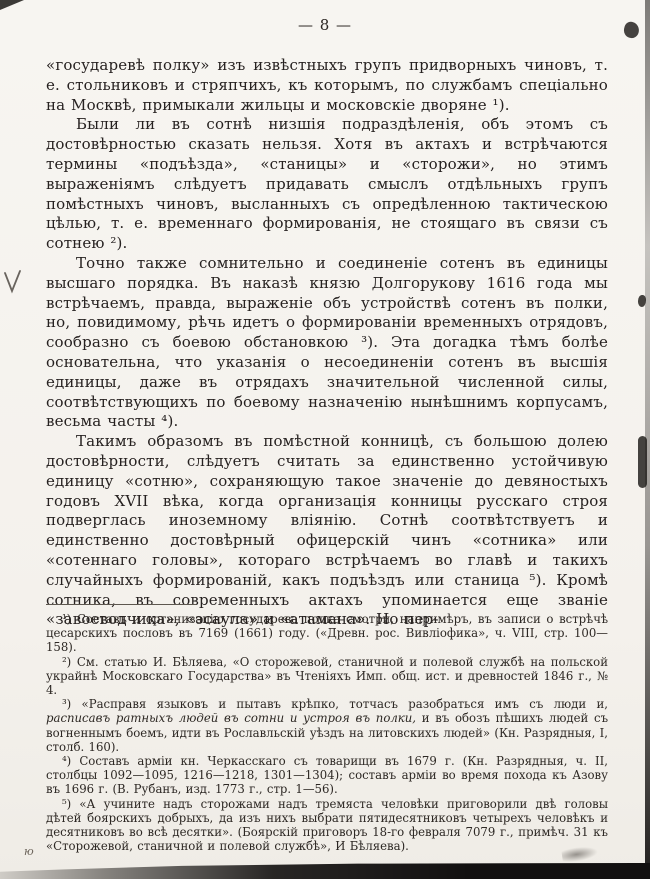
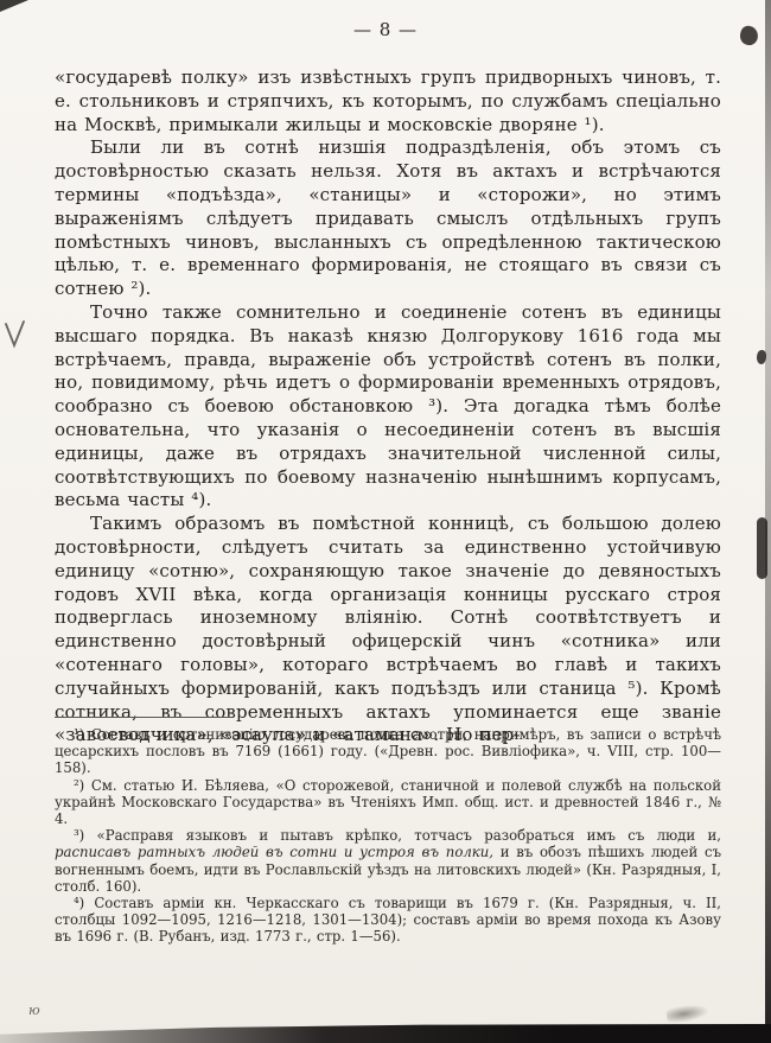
  — 8 —
  «государевѣ полку» изъ извѣстныхъ групъ придворныхъ чиновъ, т. е. стольниковъ и стряпчихъ, къ которымъ, по службамъ спеціально на Москвѣ, примыкали жильцы и московскіе дворяне ¹).
  Были ли въ сотнѣ низшія подраздѣленія, объ этомъ съ достовѣрностью сказать нельзя. Хотя въ актахъ и встрѣчаются термины «подъѣзда», «станицы» и «сторожи», но этимъ выраженіямъ слѣдуетъ придавать смыслъ отдѣльныхъ групъ помѣстныхъ чиновъ, высланныхъ съ опредѣленною тактическою цѣлью, т. е. временнаго формированія, не стоящаго въ связи съ сотнею ²).
  Точно также сомнительно и соединеніе сотенъ въ единицы высшаго порядка. Въ наказѣ князю Долгорукову 1616 года мы встрѣчаемъ, правда, выраженіе объ устройствѣ сотенъ въ полки, но, повидимому, рѣчь идетъ о формированіи временныхъ отрядовъ, сообразно съ боевою обстановкою ³). Эта догадка тѣмъ болѣе основательна, что указанія о несоединеніи сотенъ въ высшія единицы, даже въ отрядахъ значительной численной силы, соотвѣтствующихъ по боевому назначенію нынѣшнимъ корпусамъ, весьма часты ⁴).
  Такимъ образомъ въ помѣстной конницѣ, съ большою долею достовѣрности, слѣдуетъ считать за единственно устойчивую единицу «сотню», сохраняющую такое значеніе до девяностыхъ годовъ XVII вѣка, когда организація конницы русскаго строя подверглась иноземному вліянію. Сотнѣ соотвѣтствуетъ и единственно достовѣрный офицерскій чинъ «сотника» или «сотеннаго головы», котораго встрѣчаемъ во главѣ и такихъ случайныхъ формированій, какъ подъѣздъ или станица ⁵). Кромѣ сотника, въ современныхъ актахъ упоминается еще званіе «завоеводчика», «эсаула» и «атамана». Но пер-
  ¹) Составъ и организацію государева полка смотри, напримѣръ, въ записи о встрѣчѣ цесарскихъ пословъ въ 7169 (1661) году. («Древн. рос. Вивліофика», ч. VIII, стр. 100—158).
  ²) См. статью И. Бѣляева, «О сторожевой, станичной и полевой службѣ на польской украйнѣ Московскаго Государства» въ Чтеніяхъ Имп. общ. ист. и древностей 1846 г., № 4.
  ³) «Расправя языковъ и пытавъ крѣпко, тотчасъ разобраться имъ съ люди и, расписавъ ратныхъ людей въ сотни и устроя въ полки, и въ обозъ пѣшихъ людей съ вогненнымъ боемъ, идти въ Рославльскій уѣздъ на литовскихъ людей» (Кн. Разрядныя, I, столб. 160).
  ⁴) Составъ арміи кн. Черкасскаго съ товарищи въ 1679 г. (Кн. Разрядныя, ч. II, столбцы 1092—1095, 1216—1218, 1301—1304); составъ арміи во время похода къ Азову въ 1696 г. (В. Рубанъ, изд. 1773 г., стр. 1—56).
- ⁵) «А учините надъ сторожами надъ тремяста человѣки приговорили двѣ головы дѣтей боярскихъ добрыхъ, да изъ нихъ выбрати пятидесятниковъ четырехъ человѣкъ и десятниковъ во всѣ десятки». (Боярскій приговоръ 18-го февраля 7079 г., примѣч. 31 къ «Сторожевой, станичной и полевой службѣ», И Бѣляева).
  ю
